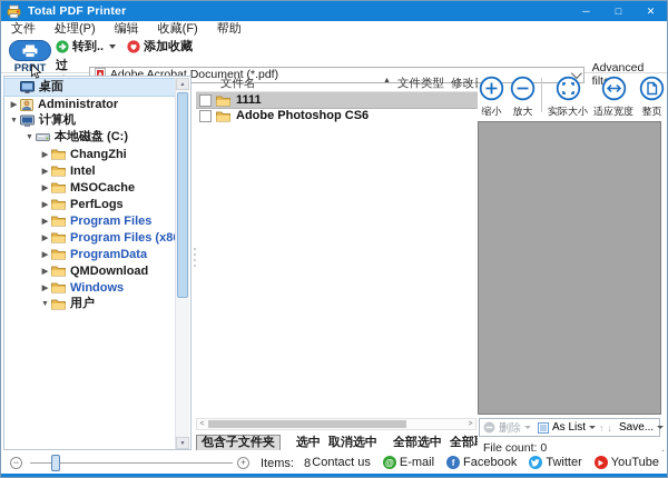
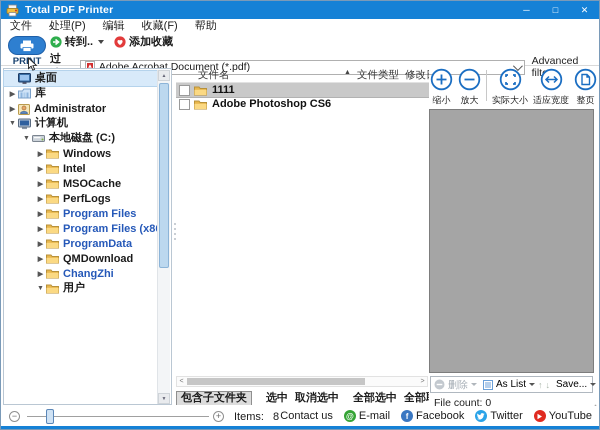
  Total PDF Printer
  ─
  □
  ✕
  文件
  处理(P)
  编辑
  收藏(F)
  帮助
  PRIT
  转到..
  添加收藏
  Adobe Acrobat Document (*.pdf)
  Advanced filt
  桌面
+ 库
  Administrator
  计算机
  本地磁盘 (C:)
- ChangZhi
+ Windows
  Intel
  MSOCache
  PerfLogs
  Program Files
  Program Files (x8
  ProgramData
  QMDownload
- Windows
+ ChangZhi
  用户
  文件名
  文件类型
  1111
  Adobe Photoshop CS6
  包含子文件夹
  选中
  取消选中
  全部选中
  缩小
  放大
  实际大小
  适应宽度
  整页
  删除
  As List
  ↑
  ↓
  Save...
  File count: 0
  −
  +
  Items: 8
  Contact us
  @
  E-mail
  f
  Facebook
  Twitter
  YouTube
